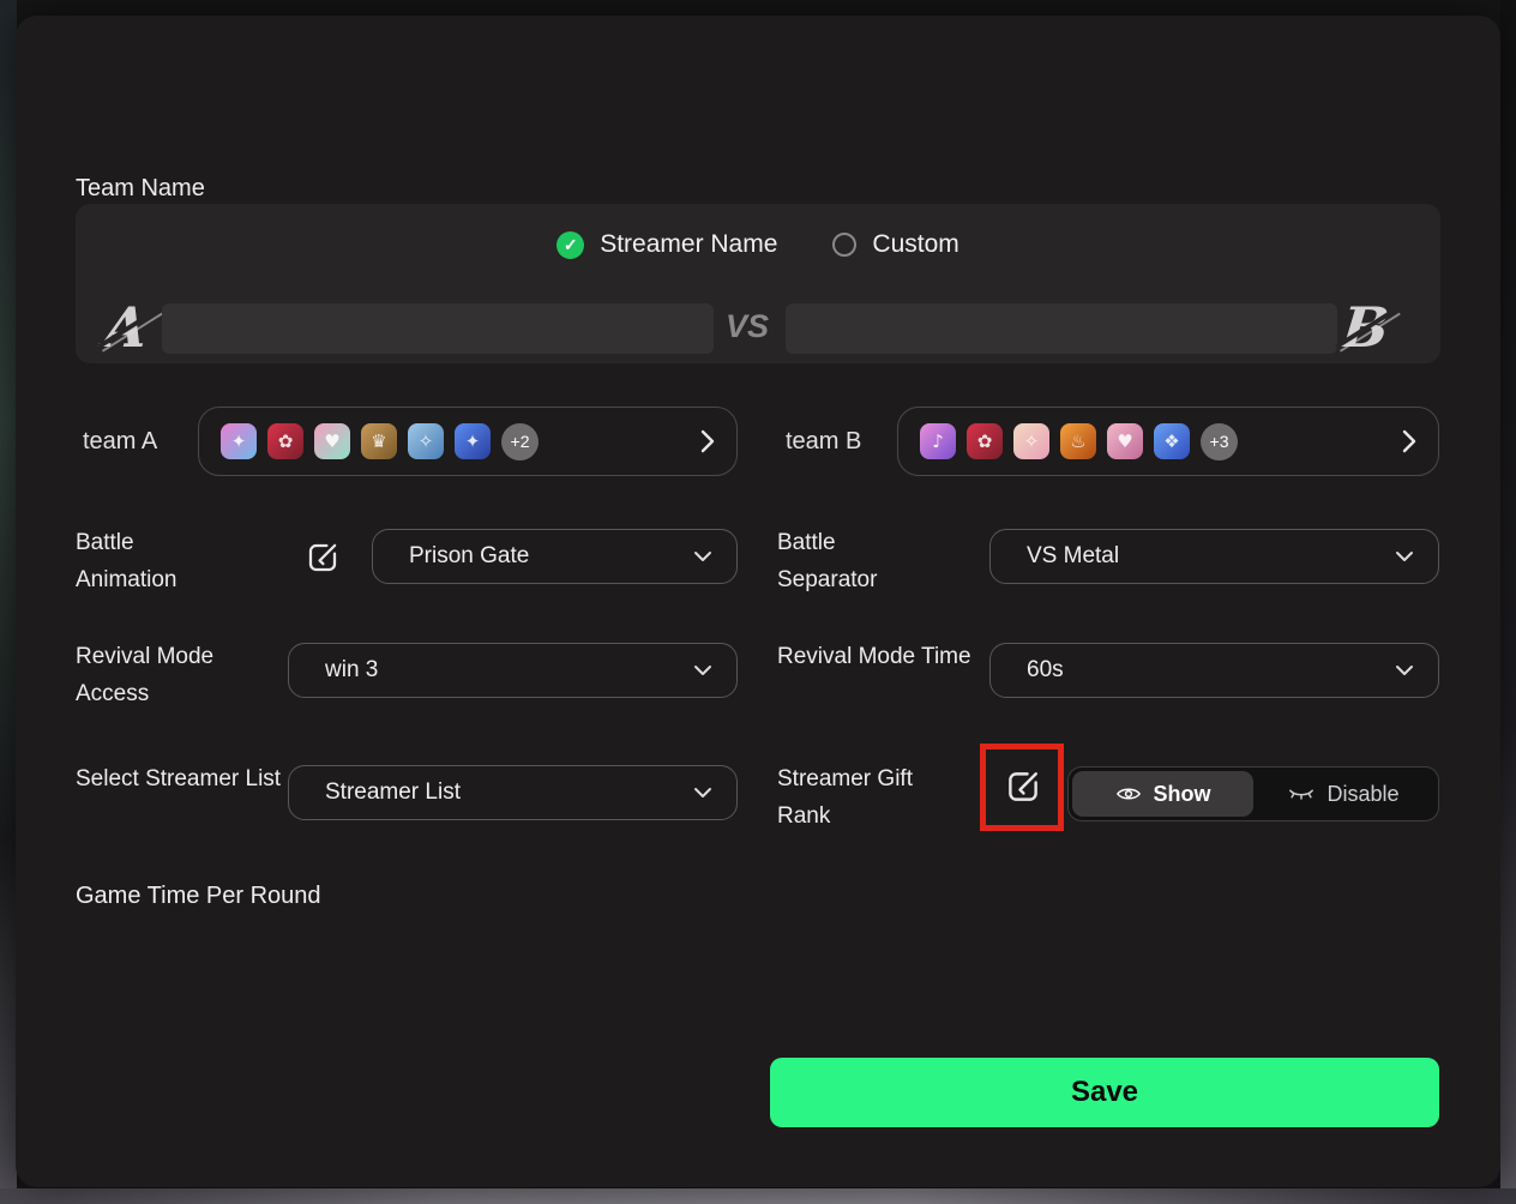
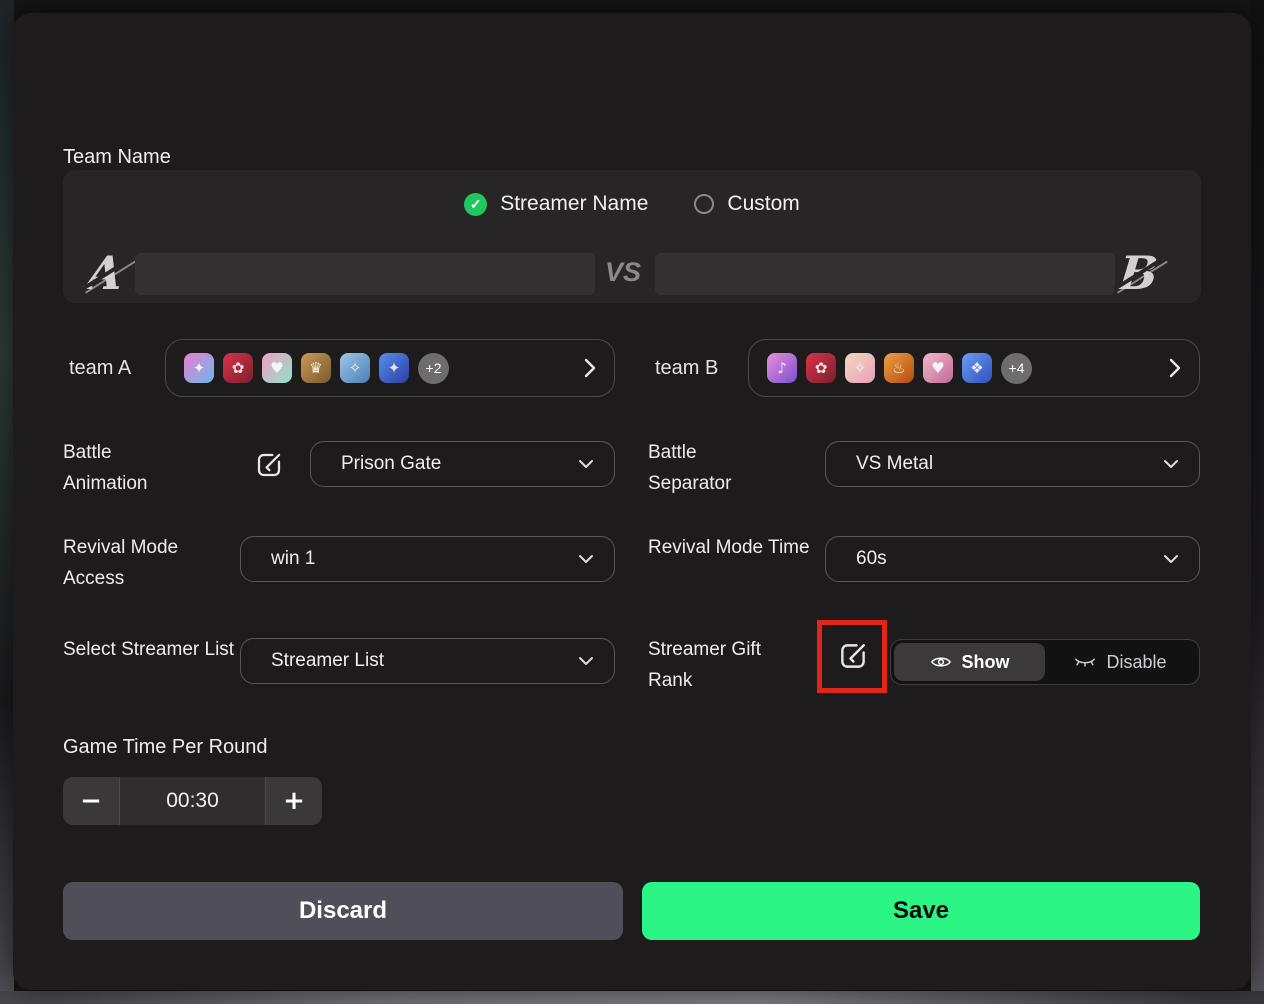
  Team Name
  ✓
  Streamer Name
  Custom
  VS
  team A
  ✦
  ✿
  ♥
  ♛
  ✧
  ✦
  +2
  team B
  ♪
  ✿
  ✧
  ♨
  ♥
  ❖
- +3
+ +4
  Battle Animation
  Prison Gate
  Battle Separator
  VS Metal
  Revival Mode Access
- win 3
+ win 1
  Revival Mode Time
  60s
  Select Streamer List
  Streamer List
  Streamer Gift Rank
  Show
  Disable
  Game Time Per Round
+ −
+ 00:30
+ +
+ Discard
  Save
